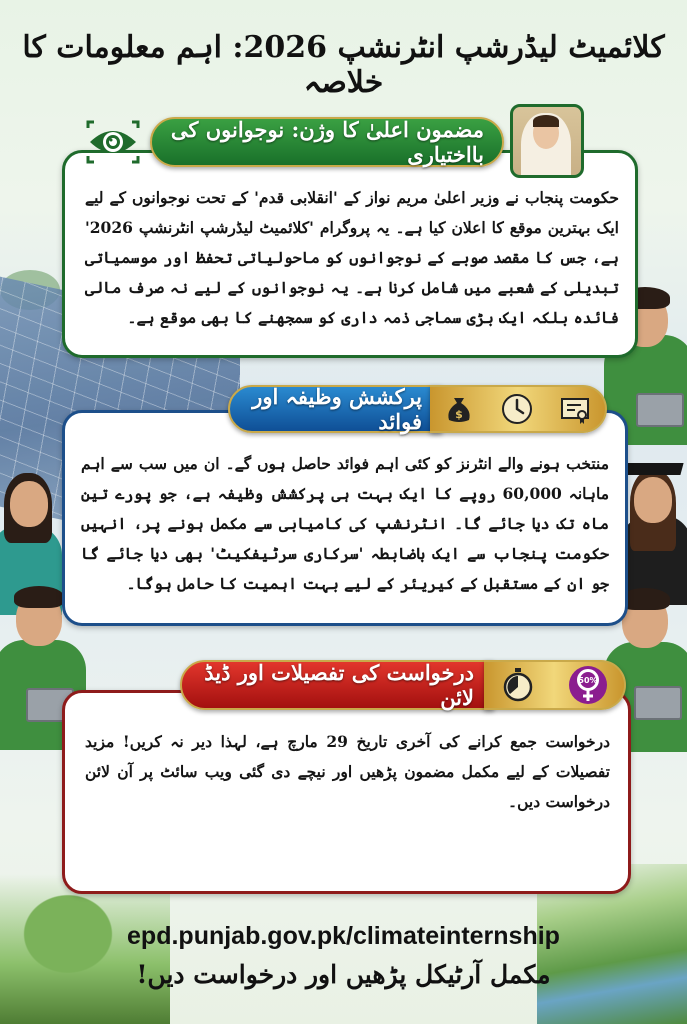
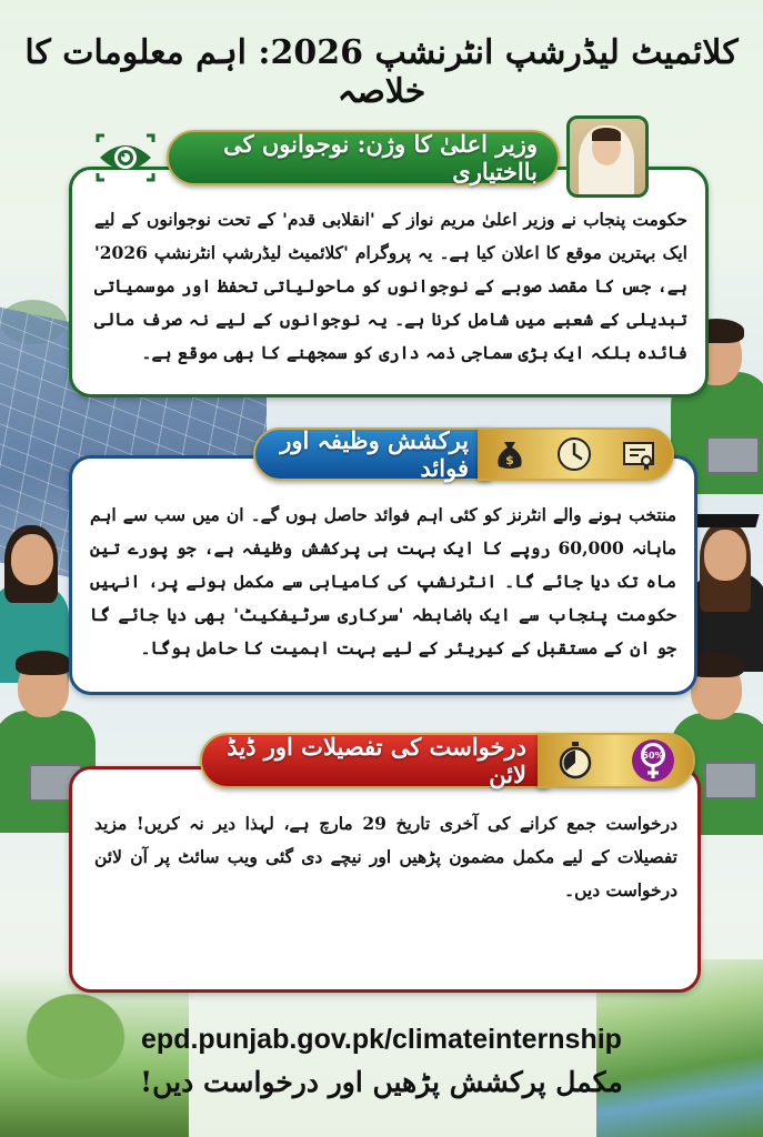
  کلائمیٹ لیڈرشپ انٹرنشپ 2026: اہم معلومات کا خلاصہ
- مضمون اعلیٰ کا وژن: نوجوانوں کی بااختیاری
+ وزیر اعلیٰ کا وژن: نوجوانوں کی بااختیاری
  حکومت پنجاب نے وزیر اعلیٰ مریم نواز کے 'انقلابی قدم' کے تحت نوجوانوں کے لیے ایک بہترین موقع کا اعلان کیا ہے۔ یہ پروگرام 'کلائمیٹ لیڈرشپ انٹرنشپ 2026' ہے، جس کا مقصد صوبے کے نوجوانوں کو ماحولیاتی تحفظ اور موسمیاتی تبدیلی کے شعبے میں شامل کرن ہے۔ یہ نوجوانوں کے لیے نہ صرف مالی فائدہ بلکہ ایک بڑی سماجی ذمہ داری کو سمجھنے کا بھی موقع ہے۔
  پرکشش وظیفہ اور فوائد
  $
  منتخب ہونے والے انٹرنز کو کئی اہم فوائد حاصل ہوں گے۔ ان میں سب سے اہم ماہانہ 60,000 روپے کا ایک بہت ہی پرکشش وظیفہ ہے، جو پورے تین ماہ تک دی جائے گا۔ انٹرنشپ کی کامیابی سے مکمل ہونے پر، انہیں حکومت پنجاب سے ایک باضابطہ 'سرکاری سرٹیفکیٹ' بھی دی جائے گا جو ان کے مستقبل کے کیریئر کے لیے بہت اہمیت کا حامل ہوگا۔
  درخواست کی تفصیلات اور ڈیڈ لائن
  50%
  درخواست جمع کرانے کی آخری تاریخ 29 مارچ ہے، لہذا دیر نہ کریں! مزید تفصیلات کے لیے مکمل مضمون پڑھیں اور نیچے دی گئی ویب سائٹ پر آن لائن درخواست دیں۔
  epd.punjab.gov.pk/climateinternship
- مکمل آرٹیکل پڑھیں اور درخواست دیں!
+ مکمل پرکشش پڑھیں اور درخواست دیں!
